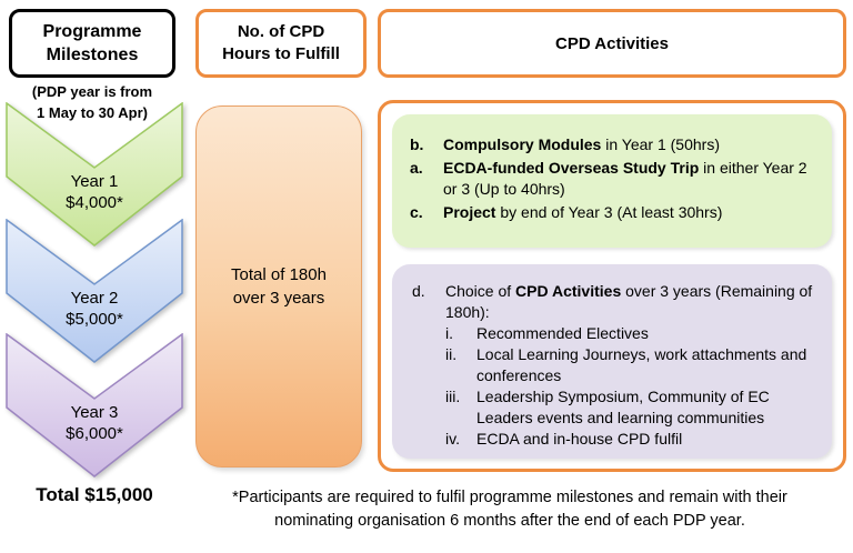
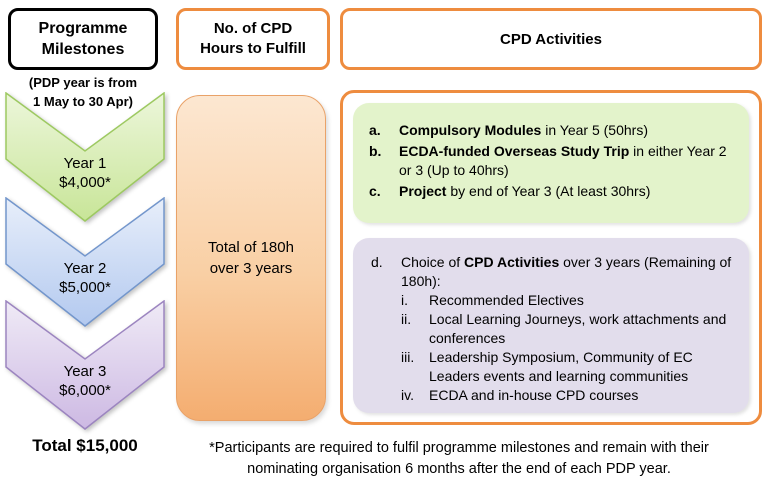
  Programme
  Milestones
  (PDP year is from
  1 May to 30 Apr)
  Year 1
  $4,000*
  Year 2
  $5,000*
  Year 3
  $6,000*
  Total $15,000
  No. of CPD
  Hours to Fulfill
  Total of 180h
  over 3 years
  CPD Activities
- b.
+ a.
- Compulsory Modules in Year 1 (50hrs)
+ Compulsory Modules in Year 5 (50hrs)
- a.
+ b.
  ECDA-funded Overseas Study Trip in either Year 2 or 3 (Up to 40hrs)
  c.
  Project by end of Year 3 (At least 30hrs)
  d.
  Choice of CPD Activities over 3 years (Remaining of 180h):
  i.
  Recommended Electives
  ii.
  Local Learning Journeys, work attachments and conferences
  iii.
  Leadership Symposium, Community of EC Leaders events and learning communities
  iv.
- ECDA and in-house CPD fulfil
+ ECDA and in-house CPD courses
  *Participants are required to fulfil programme milestones and remain with their
  nominating organisation 6 months after the end of each PDP year.
